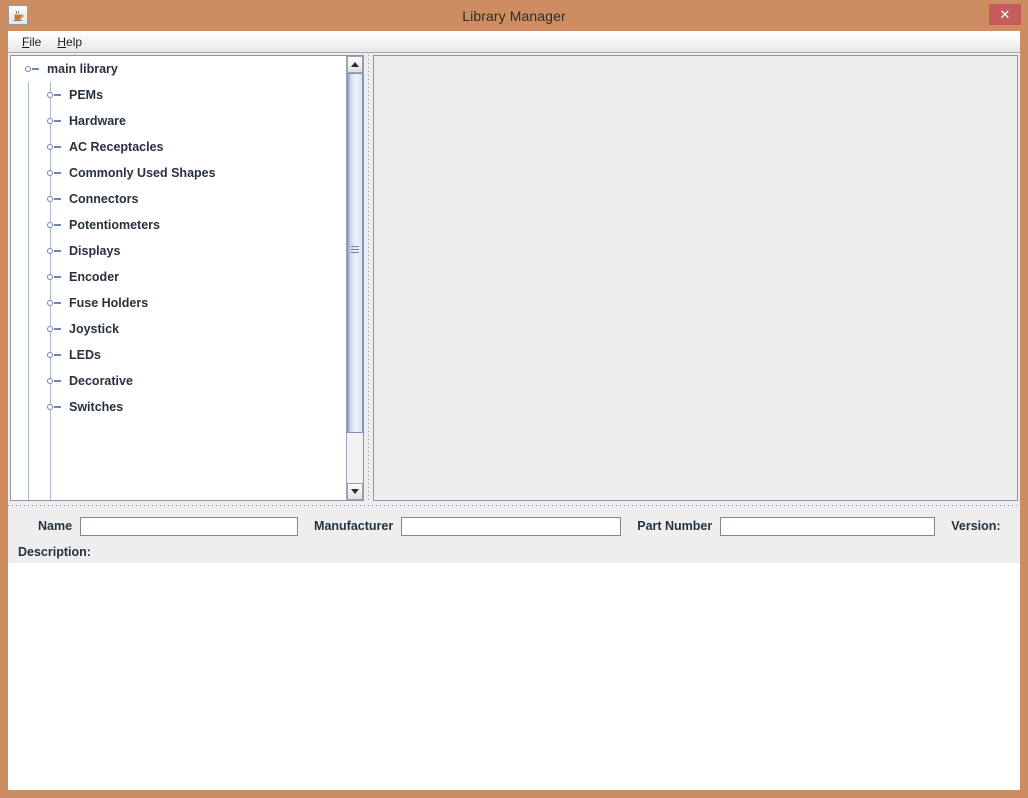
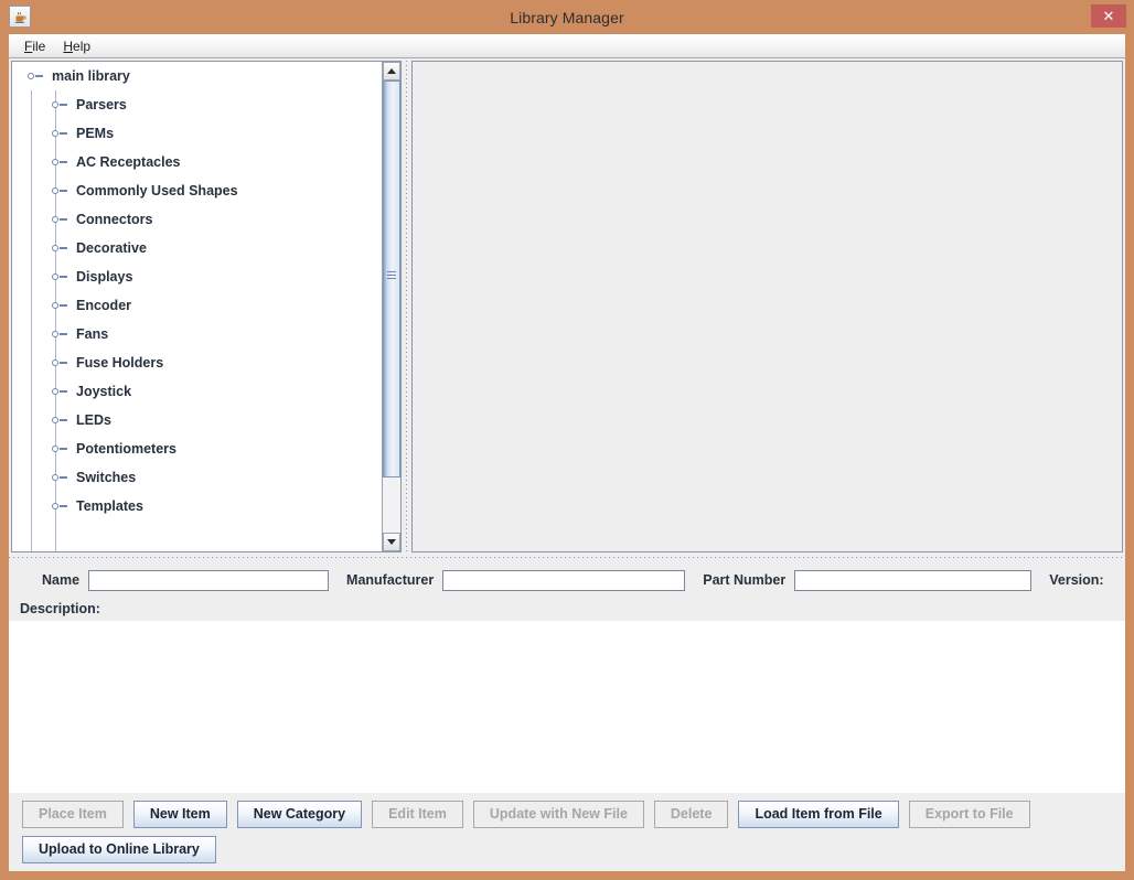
  Library Manager
  ✕
  File
  Help
  main library
+ Parsers
  PEMs
- Hardware
  AC Receptacles
  Commonly Used Shapes
  Connectors
- Potentiometers
+ Decorative
  Displays
  Encoder
+ Fans
  Fuse Holders
  Joystick
  LEDs
- Decorative
+ Potentiometers
  Switches
+ Templates
  Name
  Manufacturer
  Part Number
  Version:
  Description:
+ Place Item
+ New Item
+ New Category
+ Edit Item
+ Update with New File
+ Delete
+ Load Item from File
+ Export to File
+ Upload to Online Library
